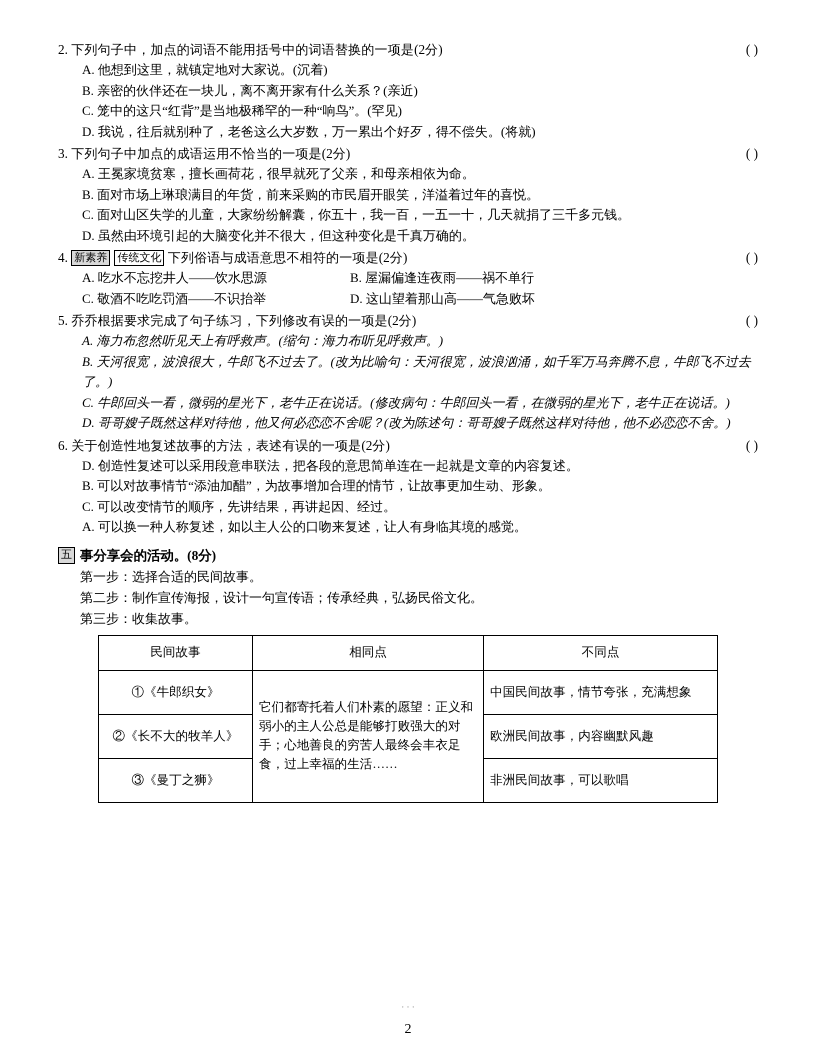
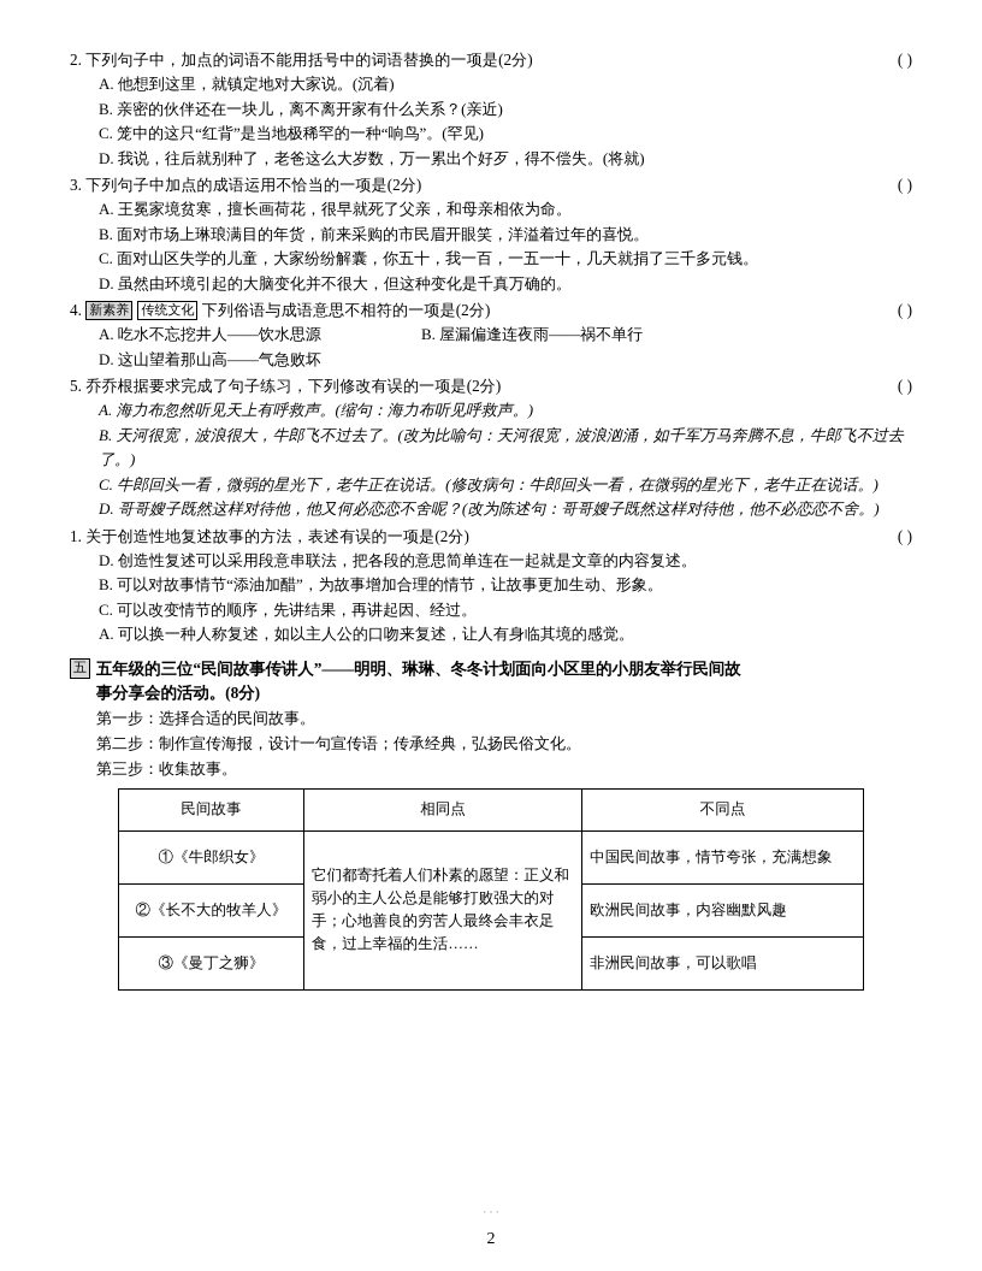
  2. 下列句子中，加点的词语不能用括号中的词语替换的一项是(2分)
  ( )
  A. 他想到这里，就镇定地对大家说。(沉着)
  B. 亲密的伙伴还在一块儿，离不离开家有什么关系？(亲近)
  C. 笼中的这只“红背”是当地极稀罕的一种“响鸟”。(罕见)
  D. 我说，往后就别种了，老爸这么大岁数，万一累出个好歹，得不偿失。(将就)
  3. 下列句子中加点的成语运用不恰当的一项是(2分)
  ( )
  A. 王冕家境贫寒，擅长画荷花，很早就死了父亲，和母亲相依为命。
  B. 面对市场上琳琅满目的年货，前来采购的市民眉开眼笑，洋溢着过年的喜悦。
  C. 面对山区失学的儿童，大家纷纷解囊，你五十，我一百，一五一十，几天就捐了三千多元钱。
  D. 虽然由环境引起的大脑变化并不很大，但这种变化是千真万确的。
  4. 新素养 传统文化 下列俗语与成语意思不相符的一项是(2分)
  ( )
  A. 吃水不忘挖井人——饮水思源
  B. 屋漏偏逢连夜雨——祸不单行
- C. 敬酒不吃吃罚酒——不识抬举
  D. 这山望着那山高——气急败坏
  5. 乔乔根据要求完成了句子练习，下列修改有误的一项是(2分)
  ( )
  A. 海力布忽然听见天上有呼救声。(缩句：海力布听见呼救声。)
  B. 天河很宽，波浪很大，牛郎飞不过去了。(改为比喻句：天河很宽，波浪汹涌，如千军万马奔腾不息，牛郎飞不过去了。)
  C. 牛郎回头一看，微弱的星光下，老牛正在说话。(修改病句：牛郎回头一看，在微弱的星光下，老牛正在说话。)
  D. 哥哥嫂子既然这样对待他，他又何必恋恋不舍呢？(改为陈述句：哥哥嫂子既然这样对待他，他不必恋恋不舍。)
- 6. 关于创造性地复述故事的方法，表述有误的一项是(2分)
+ 1. 关于创造性地复述故事的方法，表述有误的一项是(2分)
  ( )
  D. 创造性复述可以采用段意串联法，把各段的意思简单连在一起就是文章的内容复述。
  B. 可以对故事情节“添油加醋”，为故事增加合理的情节，让故事更加生动、形象。
  C. 可以改变情节的顺序，先讲结果，再讲起因、经过。
  A. 可以换一种人称复述，如以主人公的口吻来复述，让人有身临其境的感觉。
  五
+ 五年级的三位“民间故事传讲人”——明明、琳琳、冬冬计划面向小区里的小朋友举行民间故
  事分享会的活动。(8分)
  第一步：选择合适的民间故事。
  第二步：制作宣传海报，设计一句宣传语；传承经典，弘扬民俗文化。
  第三步：收集故事。
  民间故事	相同点	不同点
  ①《牛郎织女》	它们都寄托着人们朴素的愿望：正义和弱小的主人公总是能够打败强大的对手；心地善良的穷苦人最终会丰衣足食，过上幸福的生活……	中国民间故事，情节夸张，充满想象
  ②《长不大的牧羊人》	欧洲民间故事，内容幽默风趣
  ③《曼丁之狮》	非洲民间故事，可以歌唱
  · · ·
  2
